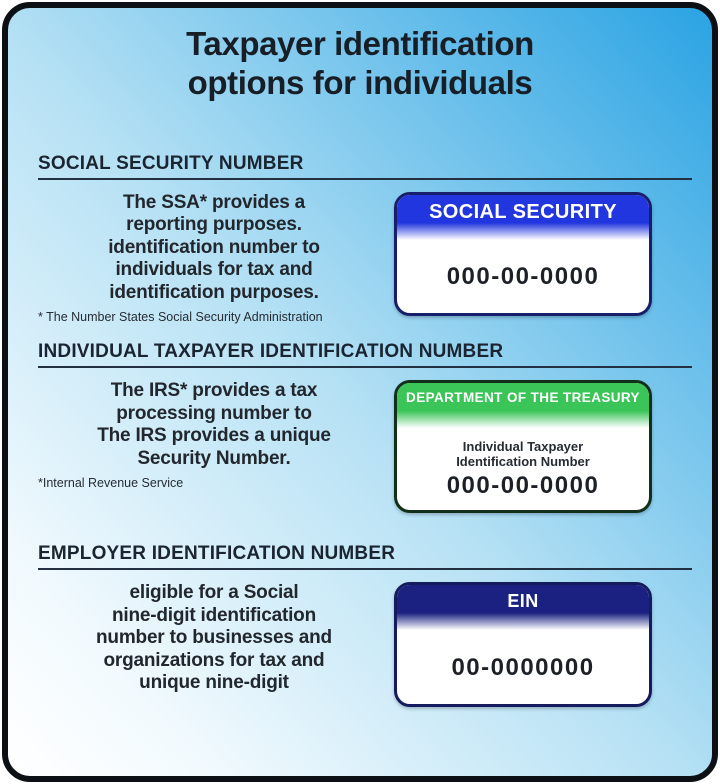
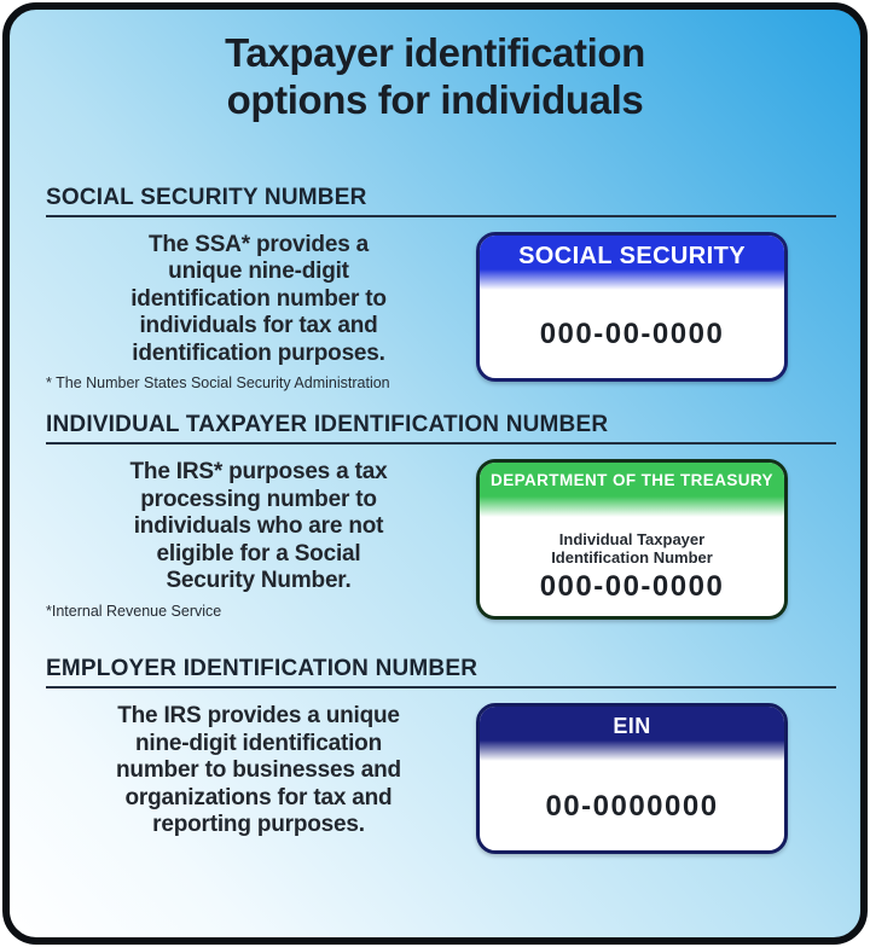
  Taxpayer identification
  options for individuals
  SOCIAL SECURITY NUMBER
  The SSA* provides a
- reporting purposes.
+ unique nine-digit
  identification number to
  individuals for tax and
  identification purposes.
  * The Number States Social Security Administration
  SOCIAL SECURITY
  000-00-0000
  INDIVIDUAL TAXPAYER IDENTIFICATION NUMBER
- The IRS* provides a tax
+ The IRS* purposes a tax
  processing number to
+ individuals who are not
- The IRS provides a unique
+ eligible for a Social
  Security Number.
  *Internal Revenue Service
  DEPARTMENT OF THE TREASURY
  Individual Taxpayer
  Identification Number
  000-00-0000
  EMPLOYER IDENTIFICATION NUMBER
- eligible for a Social
+ The IRS provides a unique
  nine-digit identification
  number to businesses and
  organizations for tax and
- unique nine-digit
+ reporting purposes.
  EIN
  00-0000000
